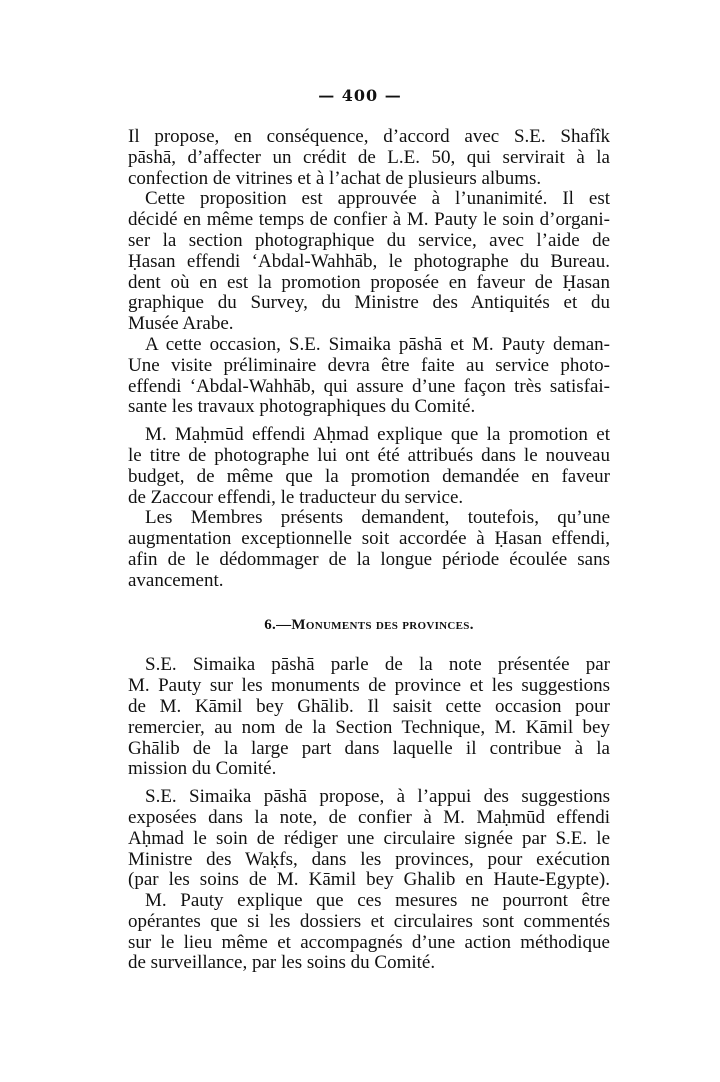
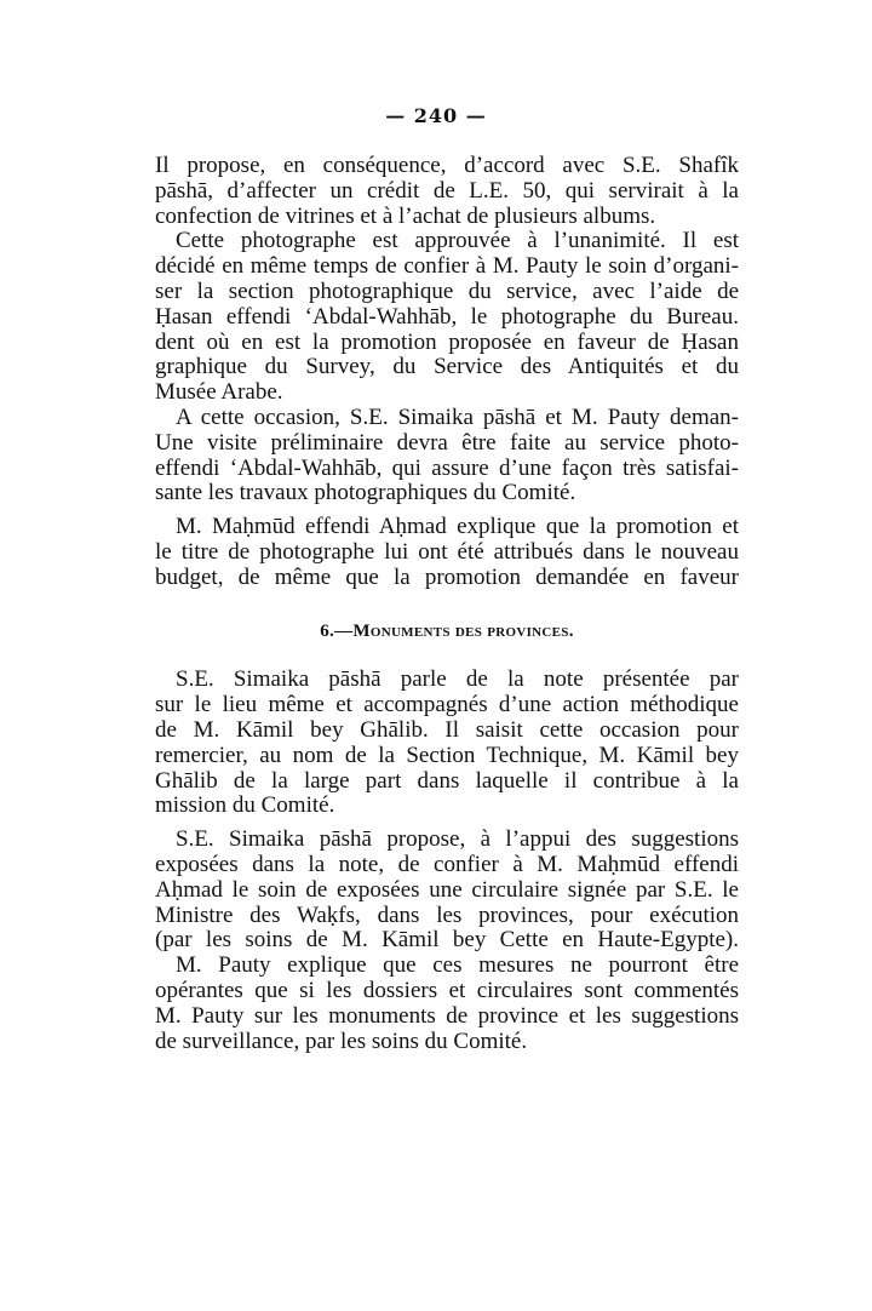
- — 400 —
+ — 240 —
  Il propose, en conséquence, d’accord avec S.E. Shafîk
  pāshā, d’affecter un crédit de L.E. 50, qui servirait à la
  confection de vitrines et à l’achat de plusieurs albums.
- Cette proposition est approuvée à l’unanimité. Il est
+ Cette photographe est approuvée à l’unanimité. Il est
  décidé en même temps de confier à M. Pauty le soin d’organi-
  ser la section photographique du service, avec l’aide de
  Ḥasan effendi ‘Abdal-Wahhāb, le photographe du Bureau.
  dent où en est la promotion proposée en faveur de Ḥasan
- graphique du Survey, du Ministre des Antiquités et du
+ graphique du Survey, du Service des Antiquités et du
  Musée Arabe.
  A cette occasion, S.E. Simaika pāshā et M. Pauty deman-
  Une visite préliminaire devra être faite au service photo-
  effendi ‘Abdal-Wahhāb, qui assure d’une façon très satisfai-
  sante les travaux photographiques du Comité.
  M. Maḥmūd effendi Aḥmad explique que la promotion et
  le titre de photographe lui ont été attribués dans le nouveau
  budget, de même que la promotion demandée en faveur
- de Zaccour effendi, le traducteur du service.
- Les Membres présents demandent, toutefois, qu’une
- augmentation exceptionnelle soit accordée à Ḥasan effendi,
- afin de le dédommager de la longue période écoulée sans
- avancement.
  6.—Monuments des provinces.
  S.E. Simaika pāshā parle de la note présentée par
- M. Pauty sur les monuments de province et les suggestions
+ sur le lieu même et accompagnés d’une action méthodique
  de M. Kāmil bey Ghālib. Il saisit cette occasion pour
  remercier, au nom de la Section Technique, M. Kāmil bey
  Ghālib de la large part dans laquelle il contribue à la
  mission du Comité.
  S.E. Simaika pāshā propose, à l’appui des suggestions
  exposées dans la note, de confier à M. Maḥmūd effendi
- Aḥmad le soin de rédiger une circulaire signée par S.E. le
+ Aḥmad le soin de exposées une circulaire signée par S.E. le
  Ministre des Waḳfs, dans les provinces, pour exécution
- (par les soins de M. Kāmil bey Ghalib en Haute-Egypte).
+ (par les soins de M. Kāmil bey Cette en Haute-Egypte).
  M. Pauty explique que ces mesures ne pourront être
  opérantes que si les dossiers et circulaires sont commentés
- sur le lieu même et accompagnés d’une action méthodique
+ M. Pauty sur les monuments de province et les suggestions
  de surveillance, par les soins du Comité.
